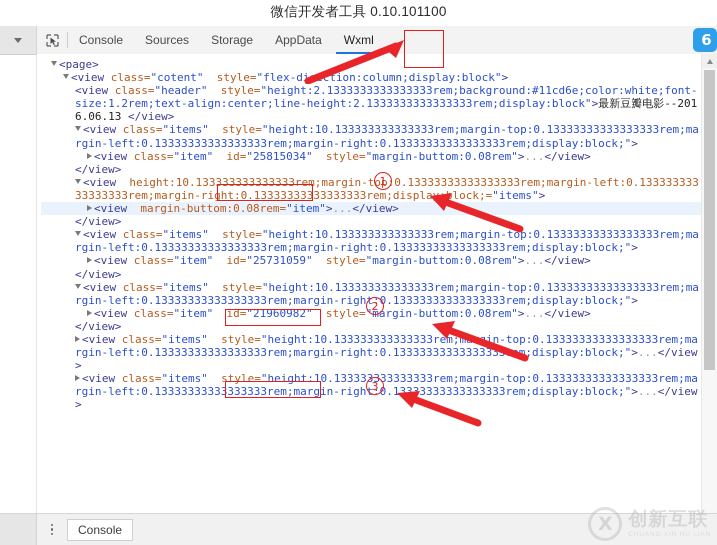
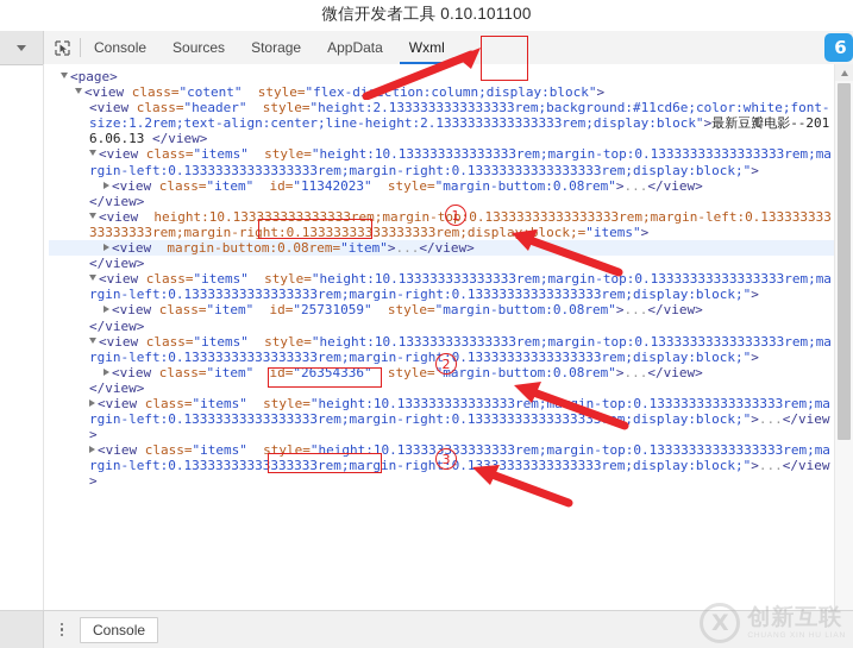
  微信开发者工具 0.10.101100
  Console
  Sources
  Storage
  AppData
  Wxml
  6
  <page>
  <view class="cotent" style="flex-dition:column;display:block">
  <view class="header" style="height:2.1333333333333333rem;background:#11cd6e;color:white;font-size:1.2rem;text-align:center;line-height:2.1333333333333333rem;display:block">最新豆瓣电影--2016.06.13 </view>
  <view class="items" style="height:10.133333333333333rem;margin-top:0.13333333333333333rem;margin-left:0.13333333333333333rem;margin-right:0.13333333333333333rem;display:block;">
- <view class="item" id="25815034" style="margin-buttom:0.08rem">...</view>
+ <view class="item" id="11342023" style="margin-buttom:0.08rem">...</view>
  </view>
  <view height:10.133333333333333rem;margin-top:0.13333333333333333rem;margin-left:0.13333333333333333rem;margin-right:0.13333333333333333rem;displalock;="items">
  <view margin-buttom:0.08rem="item">...</view>
  </view>
  <view class="items" style="height:10.133333333333333rem;margin-top:0.13333333333333333rem;margin-left:0.13333333333333333rem;margin-right:0.13333333333333333rem;display:block;">
  <view class="item" id="25731059" style="margin-buttom:0.08rem">...</view>
  </view>
  <view class="items" style="height:10.133333333333333rem;margin-top:0.13333333333333333rem;margin-left:0.13333333333333333rem;margin-right:0.13333333333333333rem;display:block;">
- <view class="item" id="21960982" style="margin-buttom:0.08rem">...</view>
+ <view class="item" id="26354336" style="margin-buttom:0.08rem">...</view>
  </view>
  <view class="items" style="height:10.133333333333333rem;min-top:0.13333333333333333rem;margin-left:0.13333333333333333rem;margin-right:0.1333333333333333m;display:block;">...</view>
  <view class="items" style="height:10.133333333333333rem;margin-top:0.13333333333333333rem;margin-left:0.13333333333333333rem;margin-right:0.1333333333333333rem;display:block;">...</view>
  Console
  1
  2
  3
  创新互联
